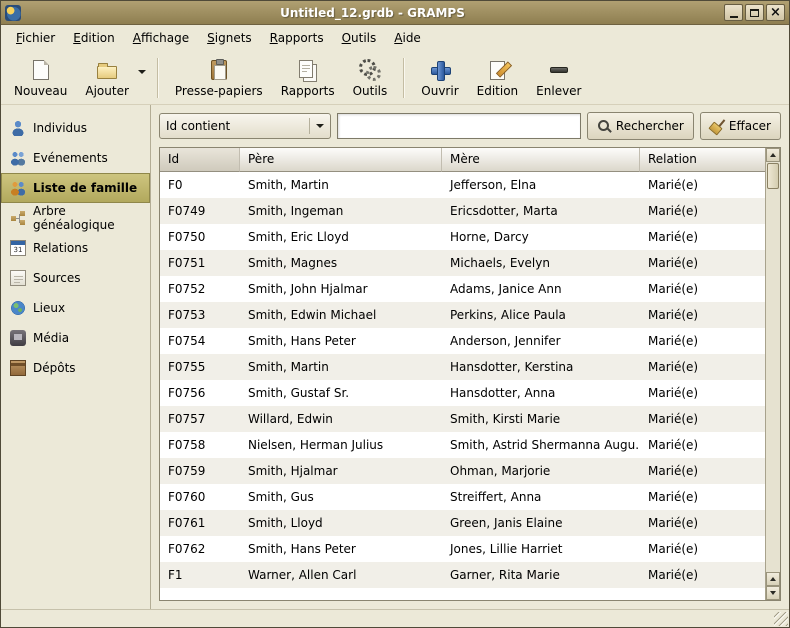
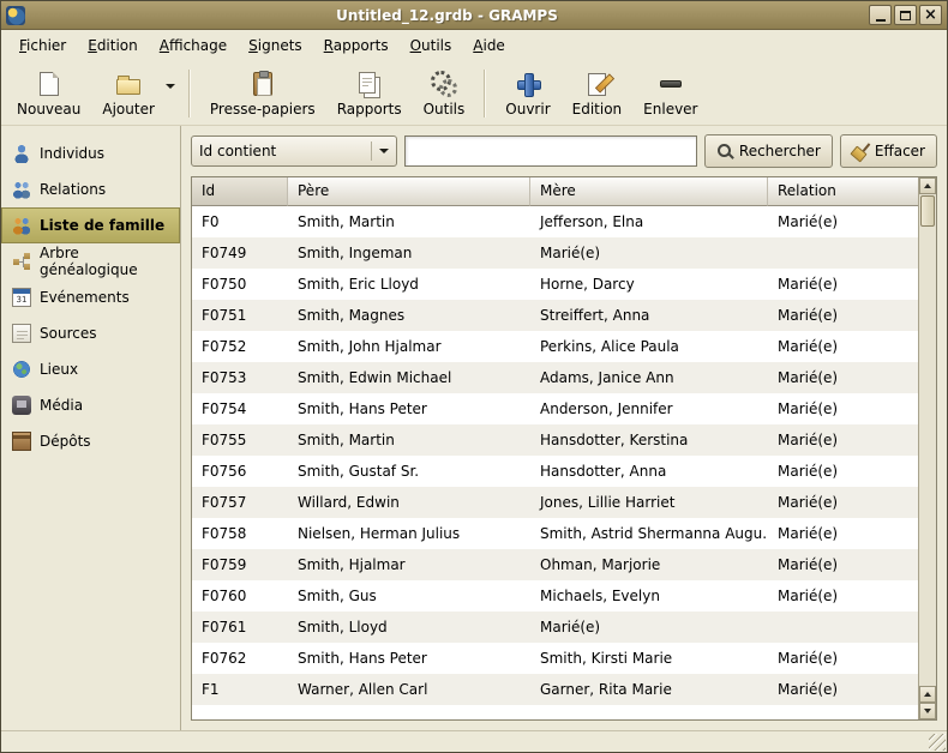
  Untitled_12.grdb - GRAMPS
  ×
  Fichier
  Edition
  Affichage
  Signets
  Rapports
  Outils
  Aide
  Nouveau
  Ajouter
  Presse-papiers
  Rapports
  Outils
  Ouvrir
  Edition
  Enlever
  Individus
- Evénements
+ Relations
  Liste de famille
  Arbre généalogique
- Relations
+ Evénements
  Sources
  Lieux
  Média
  Dépôts
  Id contient
  Rechercher
  Effacer
  Id
  Père
  Mère
  Relation
  F0
  Smith, Martin
  Jefferson, Elna
  Marié(e)
  F0749
  Smith, Ingeman
- Ericsdotter, Marta
  Marié(e)
  F0750
  Smith, Eric Lloyd
  Horne, Darcy
  Marié(e)
  F0751
  Smith, Magnes
- Michaels, Evelyn
+ Streiffert, Anna
  Marié(e)
  F0752
  Smith, John Hjalmar
- Adams, Janice Ann
+ Perkins, Alice Paula
  Marié(e)
  F0753
  Smith, Edwin Michael
- Perkins, Alice Paula
+ Adams, Janice Ann
  Marié(e)
  F0754
  Smith, Hans Peter
  Anderson, Jennifer
  Marié(e)
  F0755
  Smith, Martin
  Hansdotter, Kerstina
  Marié(e)
  F0756
  Smith, Gustaf Sr.
  Hansdotter, Anna
  Marié(e)
  F0757
  Willard, Edwin
- Smith, Kirsti Marie
+ Jones, Lillie Harriet
  Marié(e)
  F0758
  Nielsen, Herman Julius
  Smith, Astrid Shermanna Augu.
  Marié(e)
  F0759
  Smith, Hjalmar
  Ohman, Marjorie
  Marié(e)
  F0760
  Smith, Gus
- Streiffert, Anna
+ Michaels, Evelyn
  Marié(e)
  F0761
  Smith, Lloyd
- Green, Janis Elaine
  Marié(e)
  F0762
  Smith, Hans Peter
- Jones, Lillie Harriet
+ Smith, Kirsti Marie
  Marié(e)
  F1
  Warner, Allen Carl
  Garner, Rita Marie
  Marié(e)
